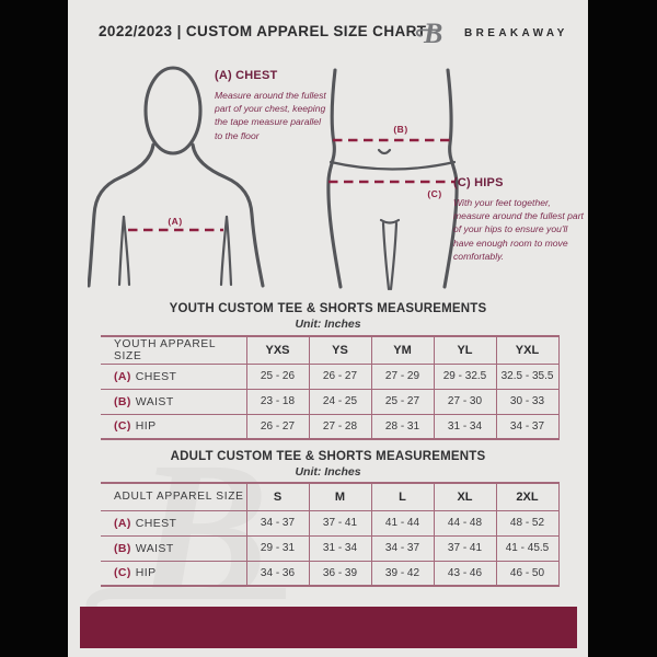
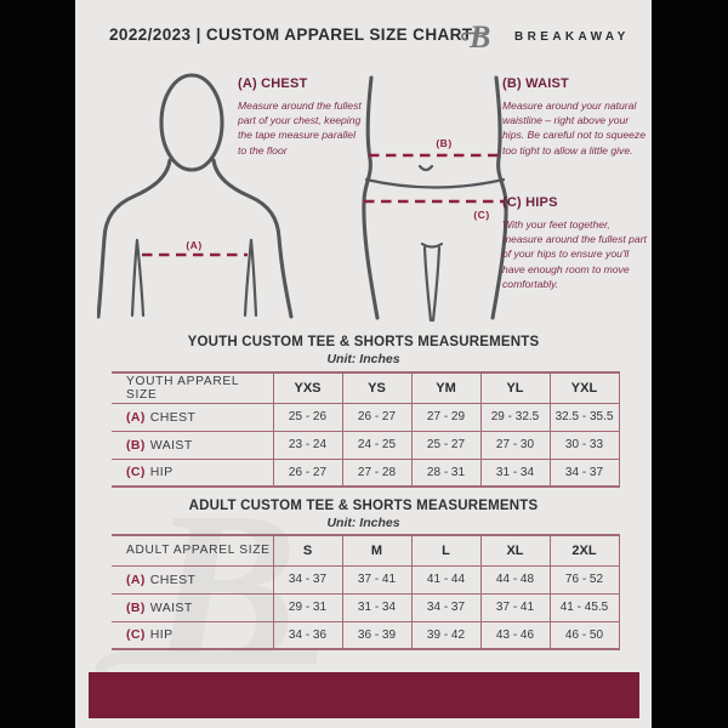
  2022/2023 | CUSTOM APPAREL SIZE CHART
  B
  BREAKAWAY
  B
  (A)
  (B)
  (C)
  (A) CHEST
  Measure around the fullest part of your chest, keeping the tape measure parallel to the floor
+ (B) WAIST
+ Measure around your natural waistline – right above your hips. Be careful not to squeeze too tight to allow a little give.
  (C) HIPS
  With your feet together, measure around the fullest part of your hips to ensure you'll have enough room to move comfortably.
  YOUTH CUSTOM TEE & SHORTS MEASUREMENTS
  Unit: Inches
  YOUTH APPAREL SIZE	YXS	YS	YM	YL	YXL
  (A) CHEST	25 - 26	26 - 27	27 - 29	29 - 32.5	32.5 - 35.5
- (B) WAIST	23 - 18	24 - 25	25 - 27	27 - 30	30 - 33
+ (B) WAIST	23 - 24	24 - 25	25 - 27	27 - 30	30 - 33
  (C) HIP	26 - 27	27 - 28	28 - 31	31 - 34	34 - 37
  ADULT CUSTOM TEE & SHORTS MEASUREMENTS
  Unit: Inches
  ADULT APPAREL SIZE	S	M	L	XL	2XL
- (A) CHEST	34 - 37	37 - 41	41 - 44	44 - 48	48 - 52
+ (A) CHEST	34 - 37	37 - 41	41 - 44	44 - 48	76 - 52
  (B) WAIST	29 - 31	31 - 34	34 - 37	37 - 41	41 - 45.5
  (C) HIP	34 - 36	36 - 39	39 - 42	43 - 46	46 - 50
